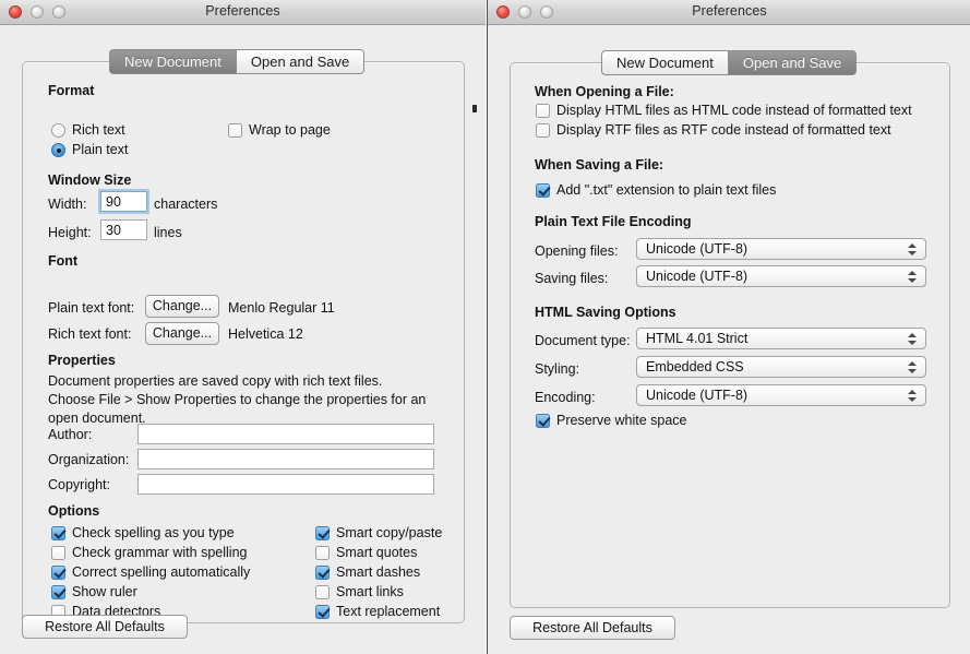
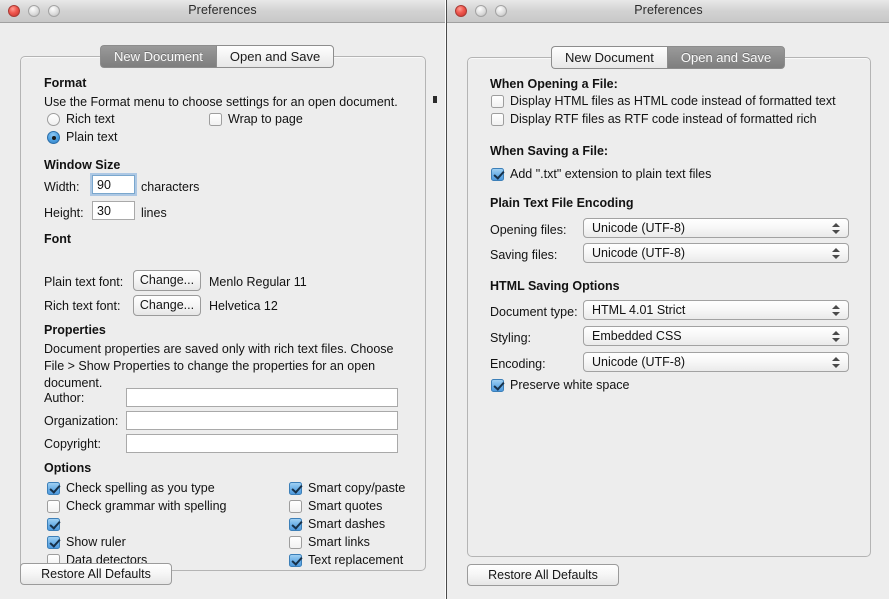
  Preferences
  New Document
  Open and Save
  Format
+ Use the Format menu to choose settings for an open document.
  Rich text
  Plain text
  Wrap to page
  Window Size
  Width:
  90
  characters
  Height:
  30
  lines
  Font
  Plain text font:
  Change...
  Menlo Regular 11
  Rich text font:
  Change...
  Helvetica 12
  Properties
- Document properties are saved copy with rich text files. Choose File > Show Properties to change the properties for an open document.
+ Document properties are saved only with rich text files. Choose File > Show Properties to change the properties for an open document.
  Author:
  Organization:
  Copyright:
  Options
  Check spelling as you type
  Check grammar with spelling
- Correct spelling automatically
  Show ruler
  Data detectors
  Smart copy/paste
  Smart quotes
  Smart dashes
  Smart links
  Text replacement
  Restore All Defaults
  Preferences
  New Document
  Open and Save
  When Opening a File:
  Display HTML files as HTML code instead of formatted text
- Display RTF files as RTF code instead of formatted text
+ Display RTF files as RTF code instead of formatted rich
  When Saving a File:
  Add ".txt" extension to plain text files
  Plain Text File Encoding
  Opening files:
  Unicode (UTF-8)
  Saving files:
  Unicode (UTF-8)
  HTML Saving Options
  Document type:
  HTML 4.01 Strict
  Styling:
  Embedded CSS
  Encoding:
  Unicode (UTF-8)
  Preserve white space
  Restore All Defaults
